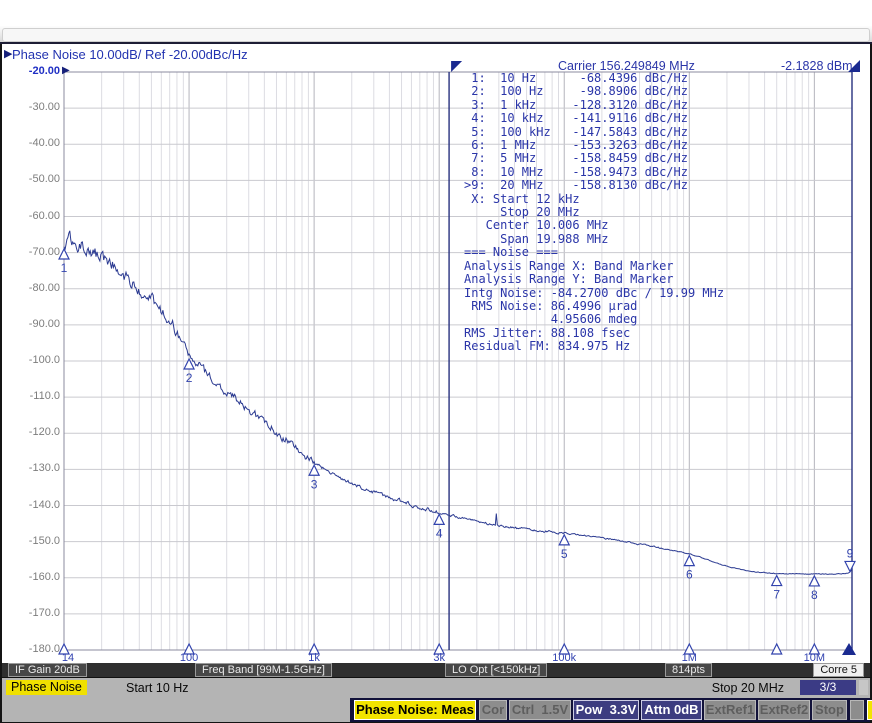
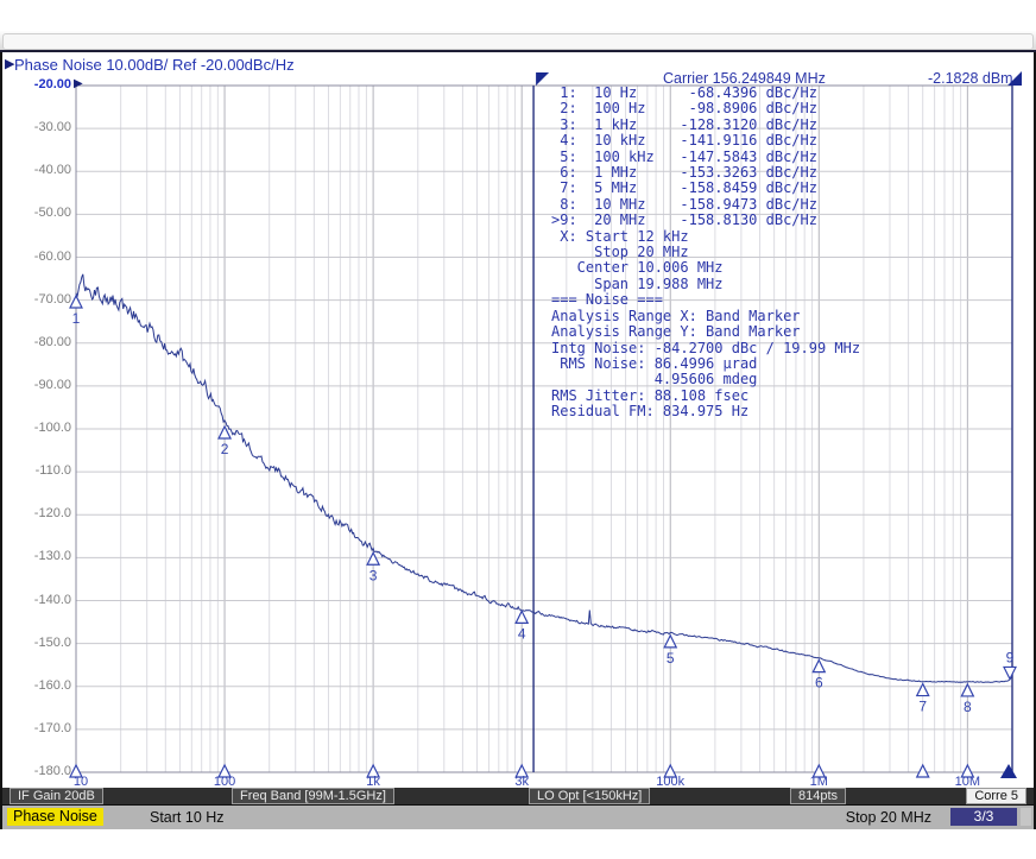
  ▶
  Phase Noise 10.00dB/ Ref -20.00dBc/Hz
  Carrier 156.249849 MHz
  -2.1828 dBm
  1
  2
  3
  4
  5
  6
  7
  8
  9
  -20.00
  -30.00
  -40.00
  -50.00
  -60.00
  -70.00
  -80.00
  -90.00
  -100.0
  -110.0
  -120.0
  -130.0
  -140.0
  -150.0
  -160.0
  -170.0
  -180.0
  ▶
- 14
+ 10
  100
  1k
  3k
  100k
  1M
  10M
  1: 10 Hz -68.4396 dBc/Hz
  2: 100 Hz -98.8906 dBc/Hz
  3: 1 kHz -128.3120 dBc/Hz
  4: 10 kHz -141.9116 dBc/Hz
  5: 100 kHz -147.5843 dBc/Hz
  6: 1 MHz -153.3263 dBc/Hz
  7: 5 MHz -158.8459 dBc/Hz
  8: 10 MHz -158.9473 dBc/Hz
  >9: 20 MHz -158.8130 dBc/Hz
  X: Start 12 kHz
  Stop 20 MHz
  Center 10.006 MHz
  Span 19.988 MHz
  === Noise ===
  Analysis Range X: Band Marker
  Analysis Range Y: Band Marker
  Intg Noise: -84.2700 dBc / 19.99 MHz
  RMS Noise: 86.4996 µrad
  4.95606 mdeg
  RMS Jitter: 88.108 fsec
  Residual FM: 834.975 Hz
  IF Gain 20dB
  Freq Band [99M-1.5GHz]
  LO Opt [<150kHz]
  814pts
  Corre 5
  Phase Noise
  Start 10 Hz
  Stop 20 MHz
  3/3
- Phase Noise: Meas
- Cor
- Ctrl 1.5V
- Pow 3.3V
- Attn 0dB
- ExtRef1
- ExtRef2
- Stop
